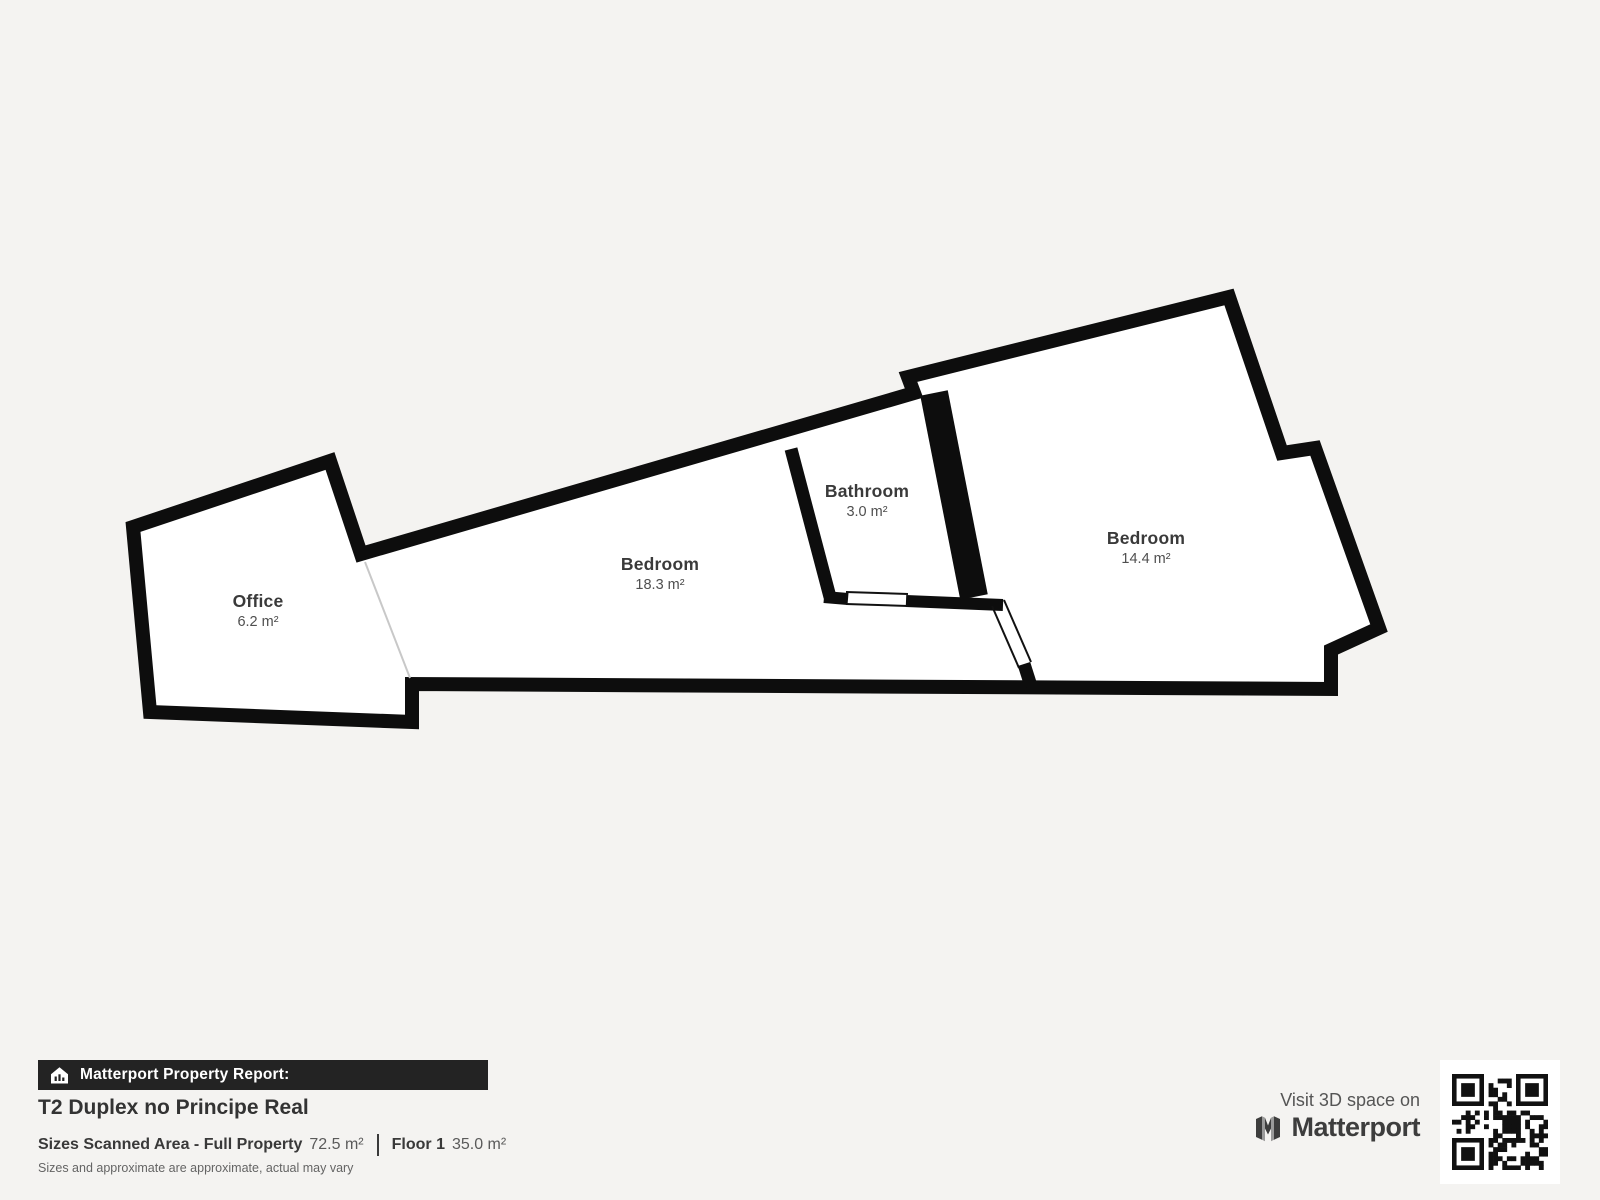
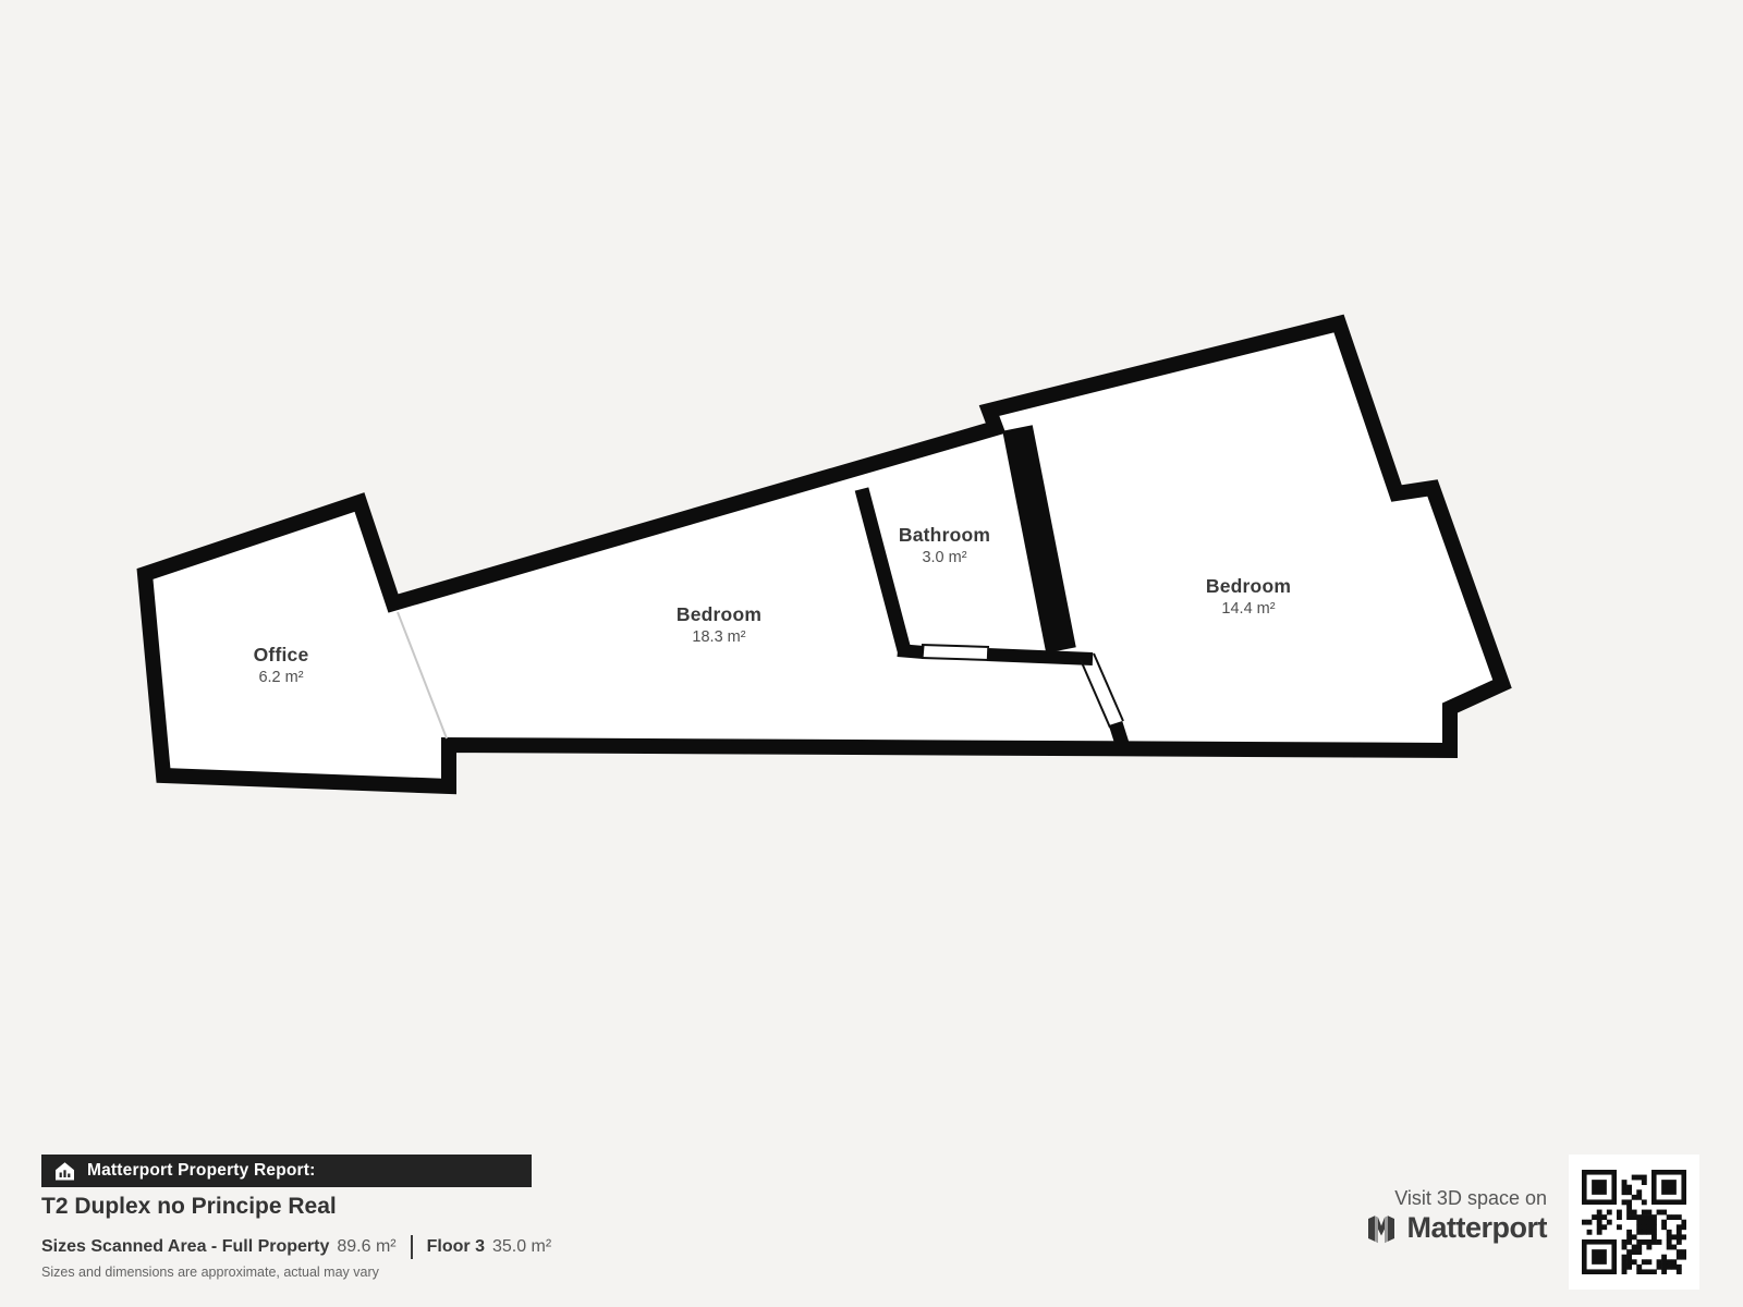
  Office
  6.2 m²
  Bedroom
  18.3 m²
  Bathroom
  3.0 m²
  Bedroom
  14.4 m²
  Matterport Property Report:
  T2 Duplex no Principe Real
  Sizes Scanned Area - Full Property
- 72.5 m²
+ 89.6 m²
- Floor 1
+ Floor 3
  35.0 m²
- Sizes and approximate are approximate, actual may vary
+ Sizes and dimensions are approximate, actual may vary
  Visit 3D space on
  Matterport
